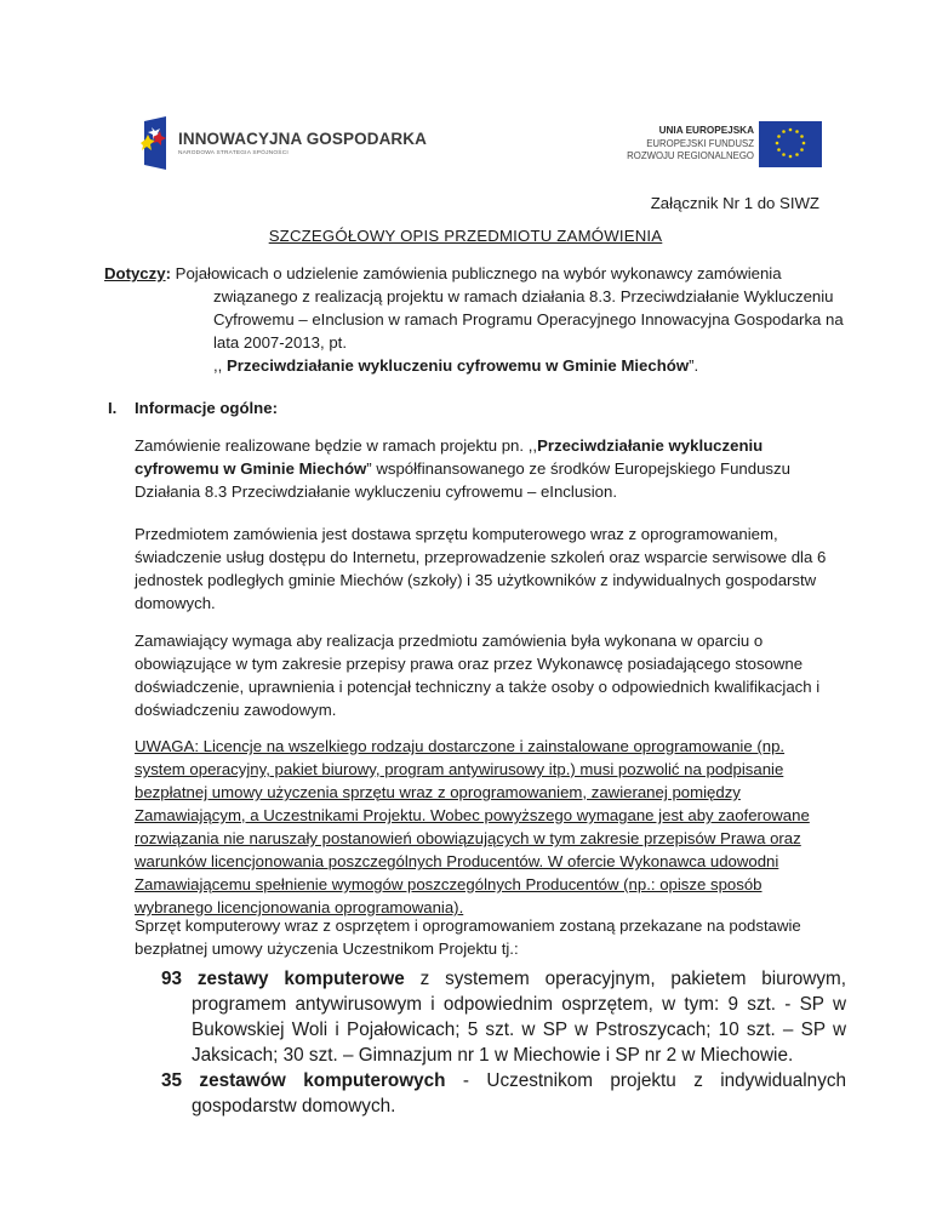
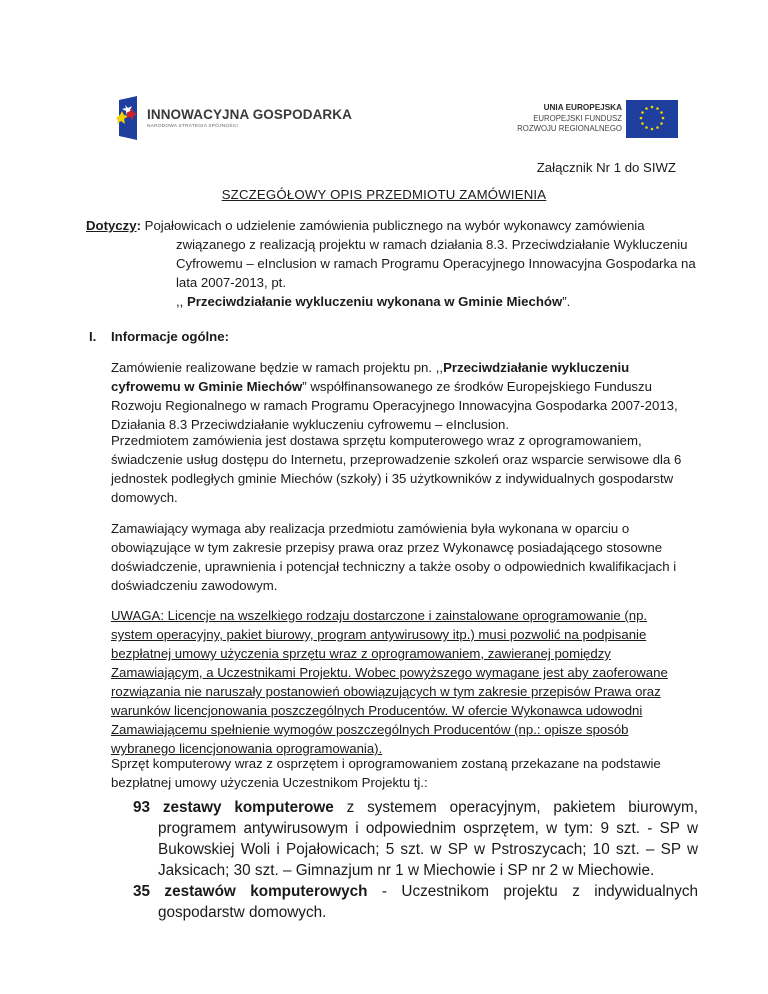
  INNOWACYJNA GOSPODARKA
  UNIA EUROPEJSKA
  EUROPEJSKI FUNDUSZ
  ROZWOJU REGIONALNEGO
  Załącznik Nr 1 do SIWZ
  SZCZEGÓŁOWY OPIS PRZEDMIOTU ZAMÓWIENIA
  Dotyczy: Pojałowicach o udzielenie zamówienia publicznego na wybór wykonawcy zamówienia
  związanego z realizacją projektu w ramach działania 8.3. Przeciwdziałanie Wykluczeniu
  Cyfrowemu – eInclusion w ramach Programu Operacyjnego Innowacyjna Gospodarka na
  lata 2007-2013, pt.
- ,, Przeciwdziałanie wykluczeniu cyfrowemu w Gminie Miechów”.
+ ,, Przeciwdziałanie wykluczeniu wykonana w Gminie Miechów”.
  I. Informacje ogólne:
  Zamówienie realizowane będzie w ramach projektu pn. ,,Przeciwdziałanie wykluczeniu
  cyfrowemu w Gminie Miechów” współfinansowanego ze środków Europejskiego Funduszu
+ Rozwoju Regionalnego w ramach Programu Operacyjnego Innowacyjna Gospodarka 2007-2013,
  Działania 8.3 Przeciwdziałanie wykluczeniu cyfrowemu – eInclusion.
  Przedmiotem zamówienia jest dostawa sprzętu komputerowego wraz z oprogramowaniem,
  świadczenie usług dostępu do Internetu, przeprowadzenie szkoleń oraz wsparcie serwisowe dla 6
  jednostek podległych gminie Miechów (szkoły) i 35 użytkowników z indywidualnych gospodarstw
  domowych.
  Zamawiający wymaga aby realizacja przedmiotu zamówienia była wykonana w oparciu o
  obowiązujące w tym zakresie przepisy prawa oraz przez Wykonawcę posiadającego stosowne
  doświadczenie, uprawnienia i potencjał techniczny a także osoby o odpowiednich kwalifikacjach i
  doświadczeniu zawodowym.
  UWAGA: Licencje na wszelkiego rodzaju dostarczone i zainstalowane oprogramowanie (np.
  system operacyjny, pakiet biurowy, program antywirusowy itp.) musi pozwolić na podpisanie
  bezpłatnej umowy użyczenia sprzętu wraz z oprogramowaniem, zawieranej pomiędzy
  Zamawiającym, a Uczestnikami Projektu. Wobec powyższego wymagane jest aby zaoferowane
  rozwiązania nie naruszały postanowień obowiązujących w tym zakresie przepisów Prawa oraz
  warunków licencjonowania poszczególnych Producentów. W ofercie Wykonawca udowodni
  Zamawiającemu spełnienie wymogów poszczególnych Producentów (np.: opisze sposób
  wybranego licencjonowania oprogramowania).
  Sprzęt komputerowy wraz z osprzętem i oprogramowaniem zostaną przekazane na podstawie
  bezpłatnej umowy użyczenia Uczestnikom Projektu tj.:
  93 zestawy komputerowe z systemem operacyjnym, pakietem biurowym, programem antywirusowym i odpowiednim osprzętem, w tym: 9 szt. - SP w Bukowskiej Woli i Pojałowicach; 5 szt. w SP w Pstroszycach; 10 szt. – SP w Jaksicach; 30 szt. – Gimnazjum nr 1 w Miechowie i SP nr 2 w Miechowie.
  35 zestawów komputerowych - Uczestnikom projektu z indywidualnych gospodarstw domowych.
